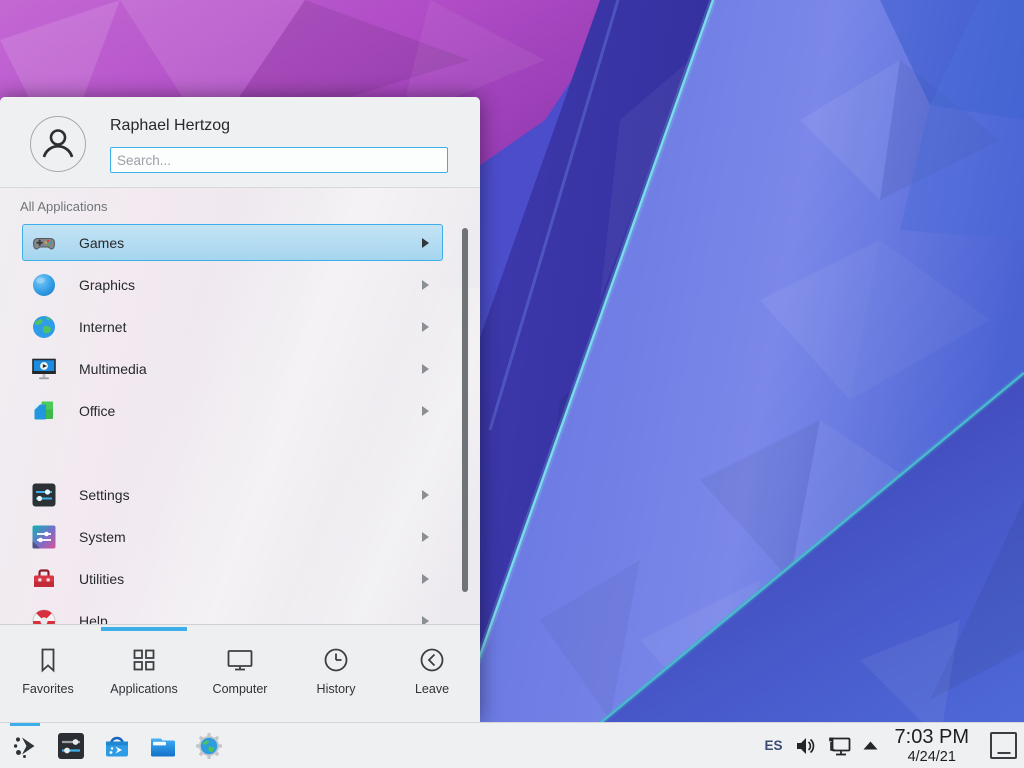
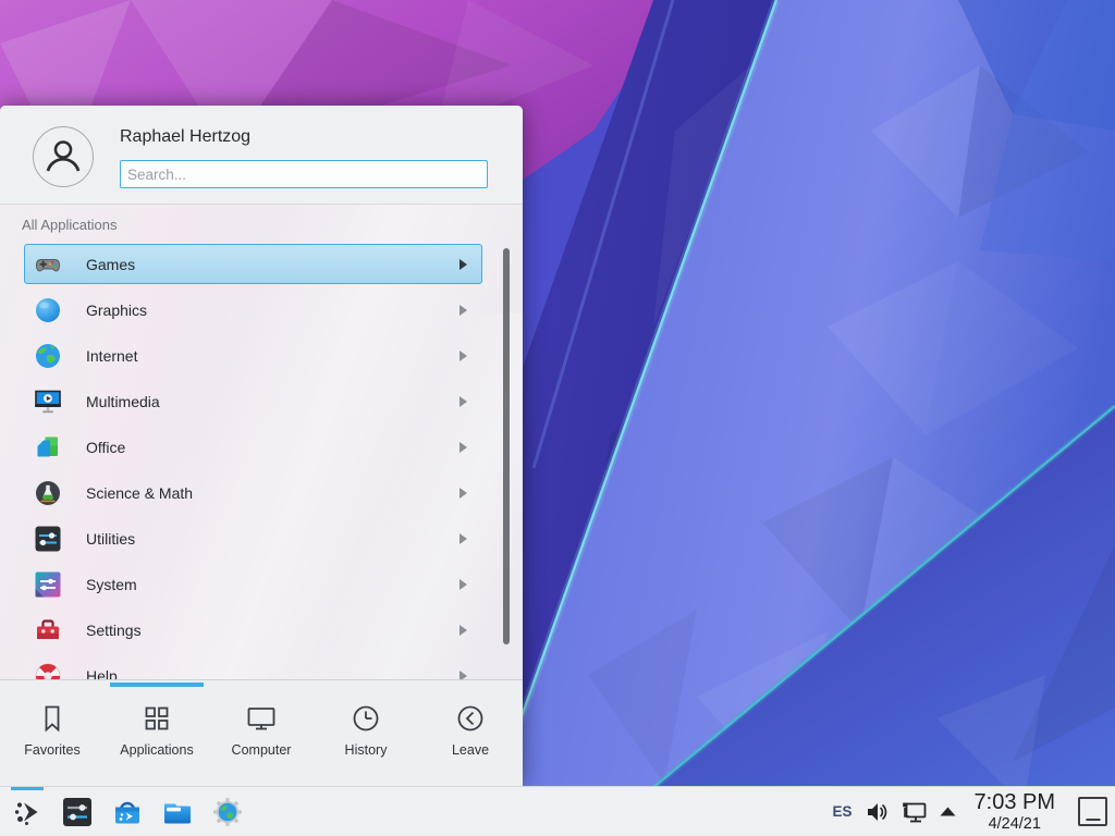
  Raphael Hertzog
  Search...
  All Applications
  Games
  Graphics
  Internet
  Multimedia
  Office
+ Science & Math
- Settings
+ Utilities
  System
- Utilities
+ Settings
  Help
  Favorites
  Applications
  Computer
  History
  Leave
  ES
  7:03 PM
  4/24/21
